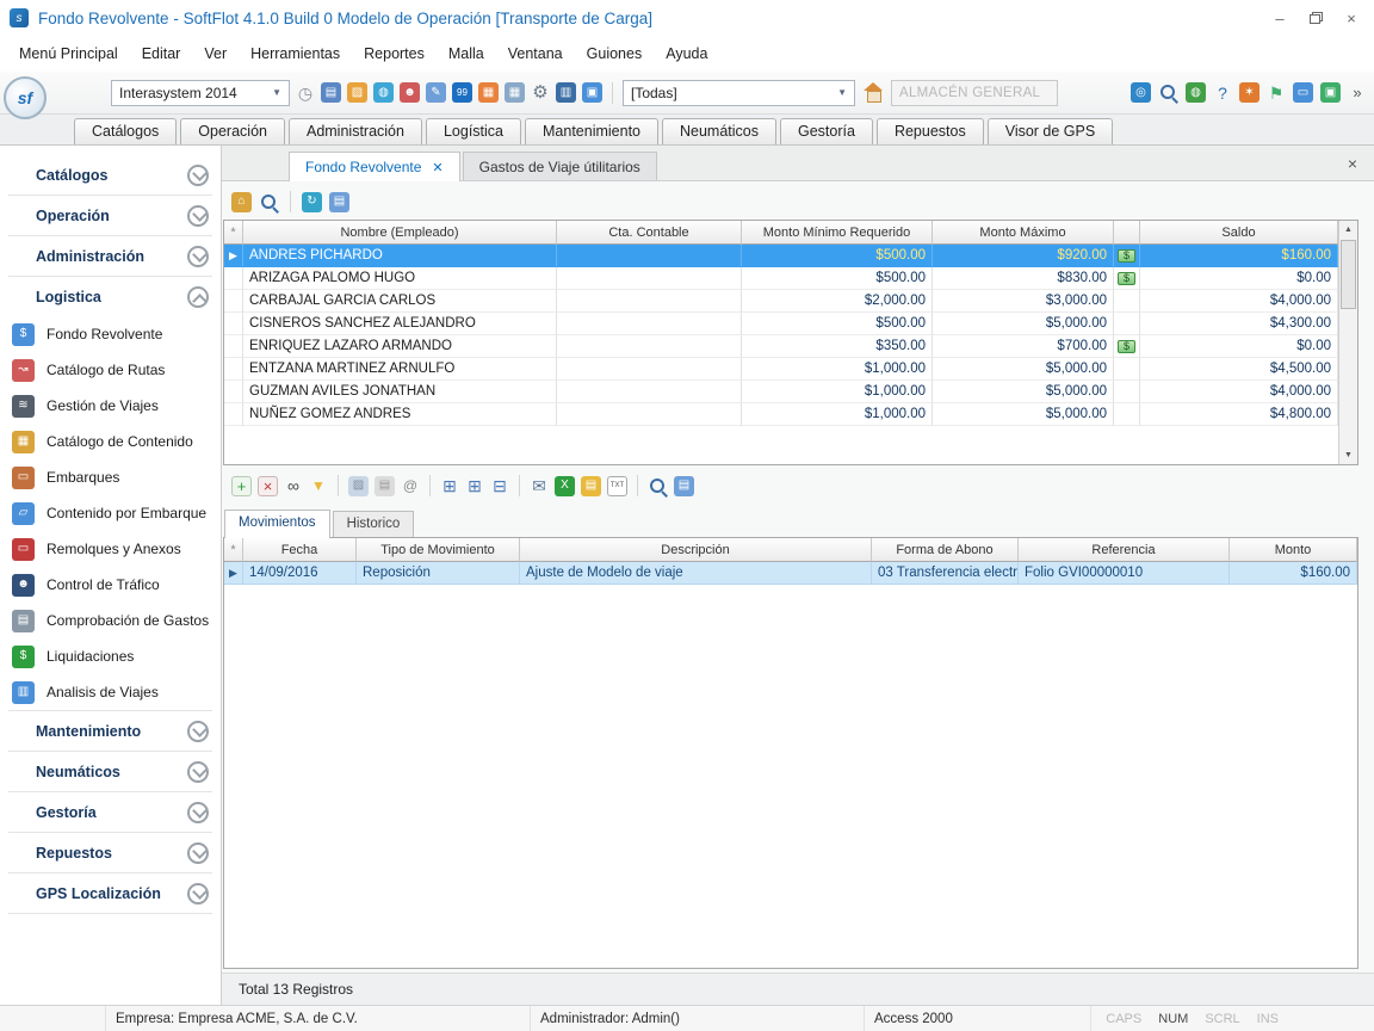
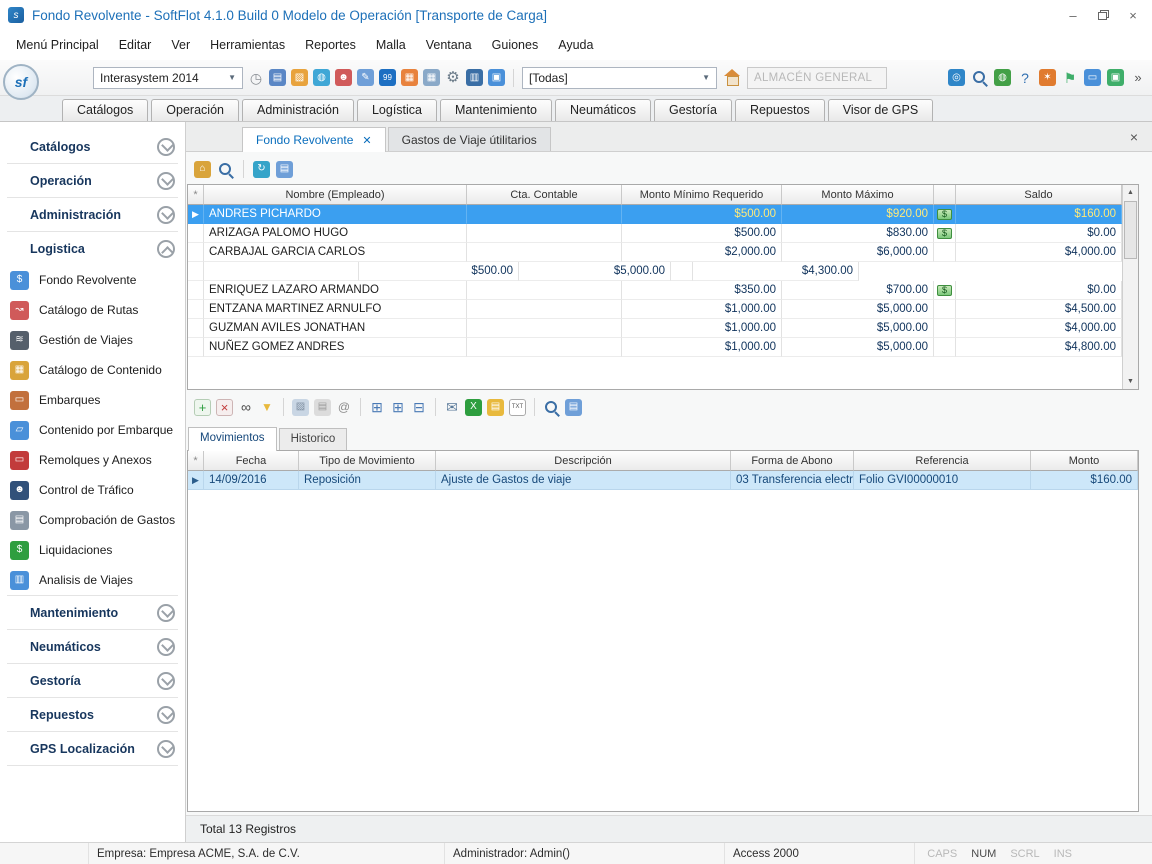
  s
  Fondo Revolvente - SoftFlot 4.1.0 Build 0 Modelo de Operación [Transporte de Carga]
  –
  ×
  Menú Principal
  Editar
  Ver
  Herramientas
  Reportes
  Malla
  Ventana
  Guiones
  Ayuda
  sf
  Interasystem 2014
  ▼
  ◷
  ▤
  ▨
  ◍
  ☻
  ✎
  99
  ▦
  ▦
  ⚙
  ▥
  ▣
  [Todas]
  ▼
  ALMACÉN GENERAL
  ◎
  ◍
  ?
  ✶
  ⚑
  ▭
  ▣
  »
  Catálogos
  Operación
  Administración
  Logística
  Mantenimiento
  Neumáticos
  Gestoría
  Repuestos
  Visor de GPS
  Catálogos
  Operación
  Administración
  Logistica
  $
  Fondo Revolvente
  ↝
  Catálogo de Rutas
  ≋
  Gestión de Viajes
  ▦
  Catálogo de Contenido
  ▭
  Embarques
  ▱
  Contenido por Embarque
  ▭
  Remolques y Anexos
  ☻
  Control de Tráfico
  ▤
  Comprobación de Gastos
  $
  Liquidaciones
  ▥
  Analisis de Viajes
  Mantenimiento
  Neumáticos
  Gestoría
  Repuestos
  GPS Localización
  Fondo Revolvente
  ✕
  Gastos de Viaje útilitarios
  ×
  ⌂
  ↻
  ▤
  *
  Nombre (Empleado)
  Cta. Contable
  Monto Mínimo Requerido
  Monto Máximo
  Saldo
  ▶
  ANDRES PICHARDO
  $500.00
  $920.00
  $
  $160.00
  ARIZAGA PALOMO HUGO
  $500.00
  $830.00
  $
  $0.00
  CARBAJAL GARCIA CARLOS
  $2,000.00
- $3,000.00
+ $6,000.00
  $4,000.00
- CISNEROS SANCHEZ ALEJANDRO
  $500.00
  $5,000.00
  $4,300.00
  ENRIQUEZ LAZARO ARMANDO
  $350.00
  $700.00
  $
  $0.00
  ENTZANA MARTINEZ ARNULFO
  $1,000.00
  $5,000.00
  $4,500.00
  GUZMAN AVILES JONATHAN
  $1,000.00
  $5,000.00
  $4,000.00
  NUÑEZ GOMEZ ANDRES
  $1,000.00
  $5,000.00
  $4,800.00
  +
  ×
  ∞
  ▼
  ▨
  ▤
  @
  ⊞
  ⊞
  ⊟
  ✉
  X
  ▤
  ▤
  Movimientos
  Historico
  *
  Fecha
  Tipo de Movimiento
  Descripción
  Forma de Abono
  Referencia
  Monto
  ▶
  14/09/2016
  Reposición
- Ajuste de Modelo de viaje
+ Ajuste de Gastos de viaje
  03 Transferencia electr
  Folio GVI00000010
  $160.00
  Total 13 Registros
  Empresa: Empresa ACME, S.A. de C.V.
  Administrador: Admin()
  Access 2000
  CAPS
  NUM
  SCRL
  INS
